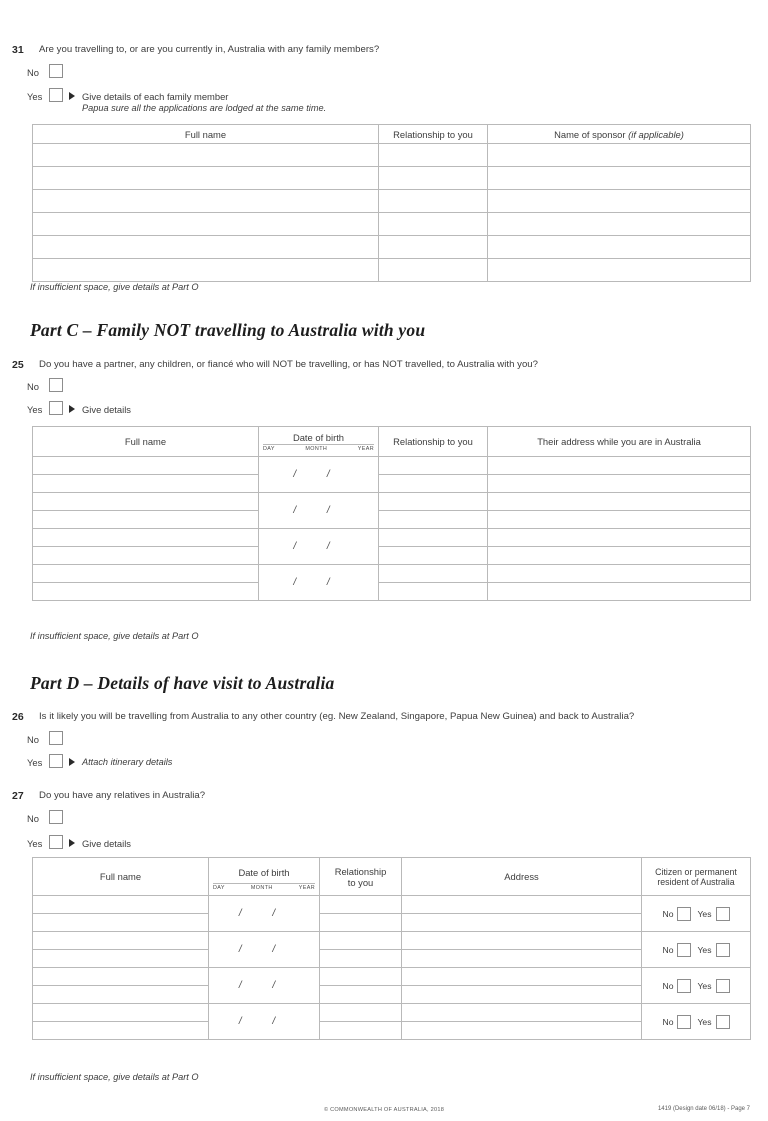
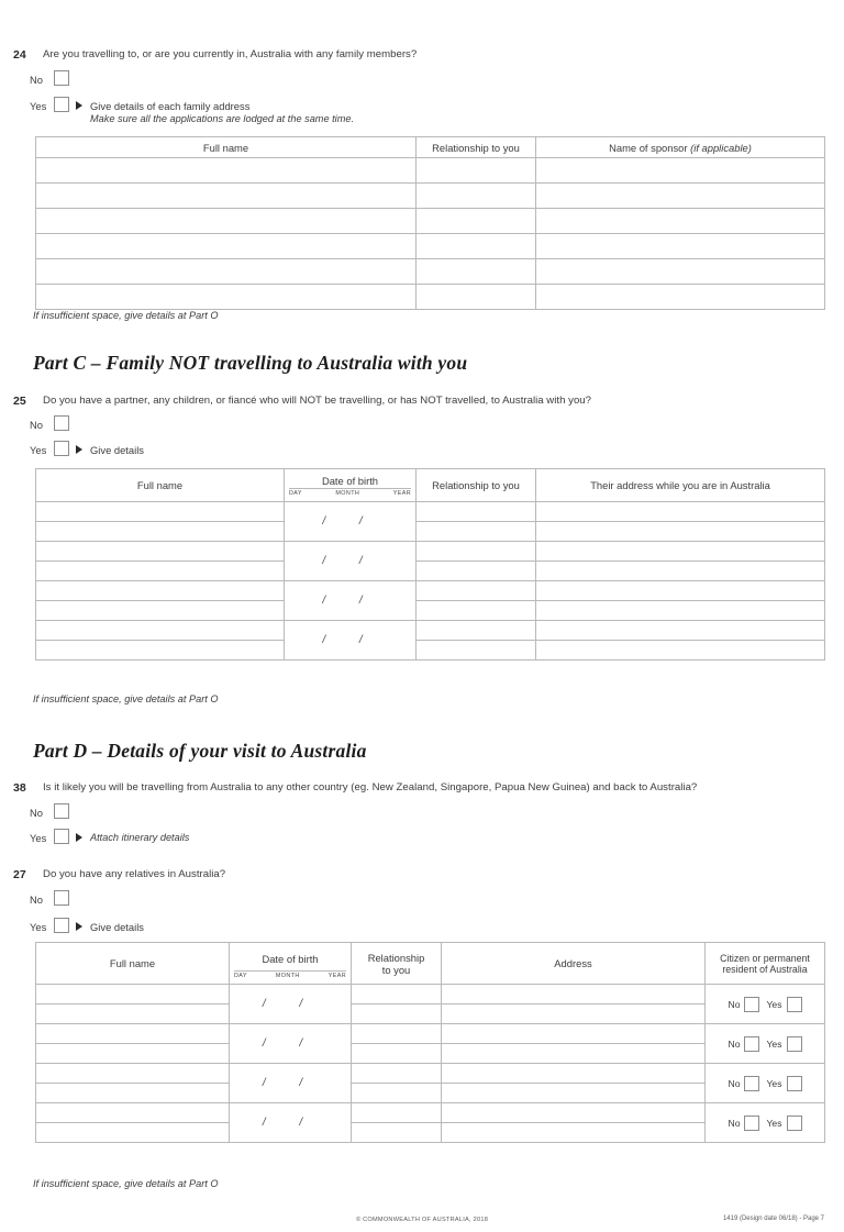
- 31
+ 24
  Are you travelling to, or are you currently in, Australia with any family members?
  No
  Yes
- Give details of each family member
+ Give details of each family address
- Papua sure all the applications are lodged at the same time.
+ Make sure all the applications are lodged at the same time.
  Full name	Relationship to you	Name of sponsor (if applicable)
  If insufficient space, give details at Part O
  Part C – Family NOT travelling to Australia with you
  25
  Do you have a partner, any children, or fiancé who will NOT be travelling, or has NOT travelled, to Australia with you?
  No
  Yes
  Give details
  Full name	Date of birth	Relationship to you	Their address while you are in Australia
  	/ /
  	/ /
  	/ /
  	/ /
  If insufficient space, give details at Part O
- Part D – Details of have visit to Australia
+ Part D – Details of your visit to Australia
- 26
+ 38
  Is it likely you will be travelling from Australia to any other country (eg. New Zealand, Singapore, Papua New Guinea) and back to Australia?
  No
  Yes
  Attach itinerary details
  27
  Do you have any relatives in Australia?
  No
  Yes
  Give details
  Full name	Date of birth	Relationship to you	Address	Citizen or permanent resident of Australia
  	/ /			No Yes
  	/ /			No Yes
  	/ /			No Yes
  	/ /			No Yes
  If insufficient space, give details at Part O
